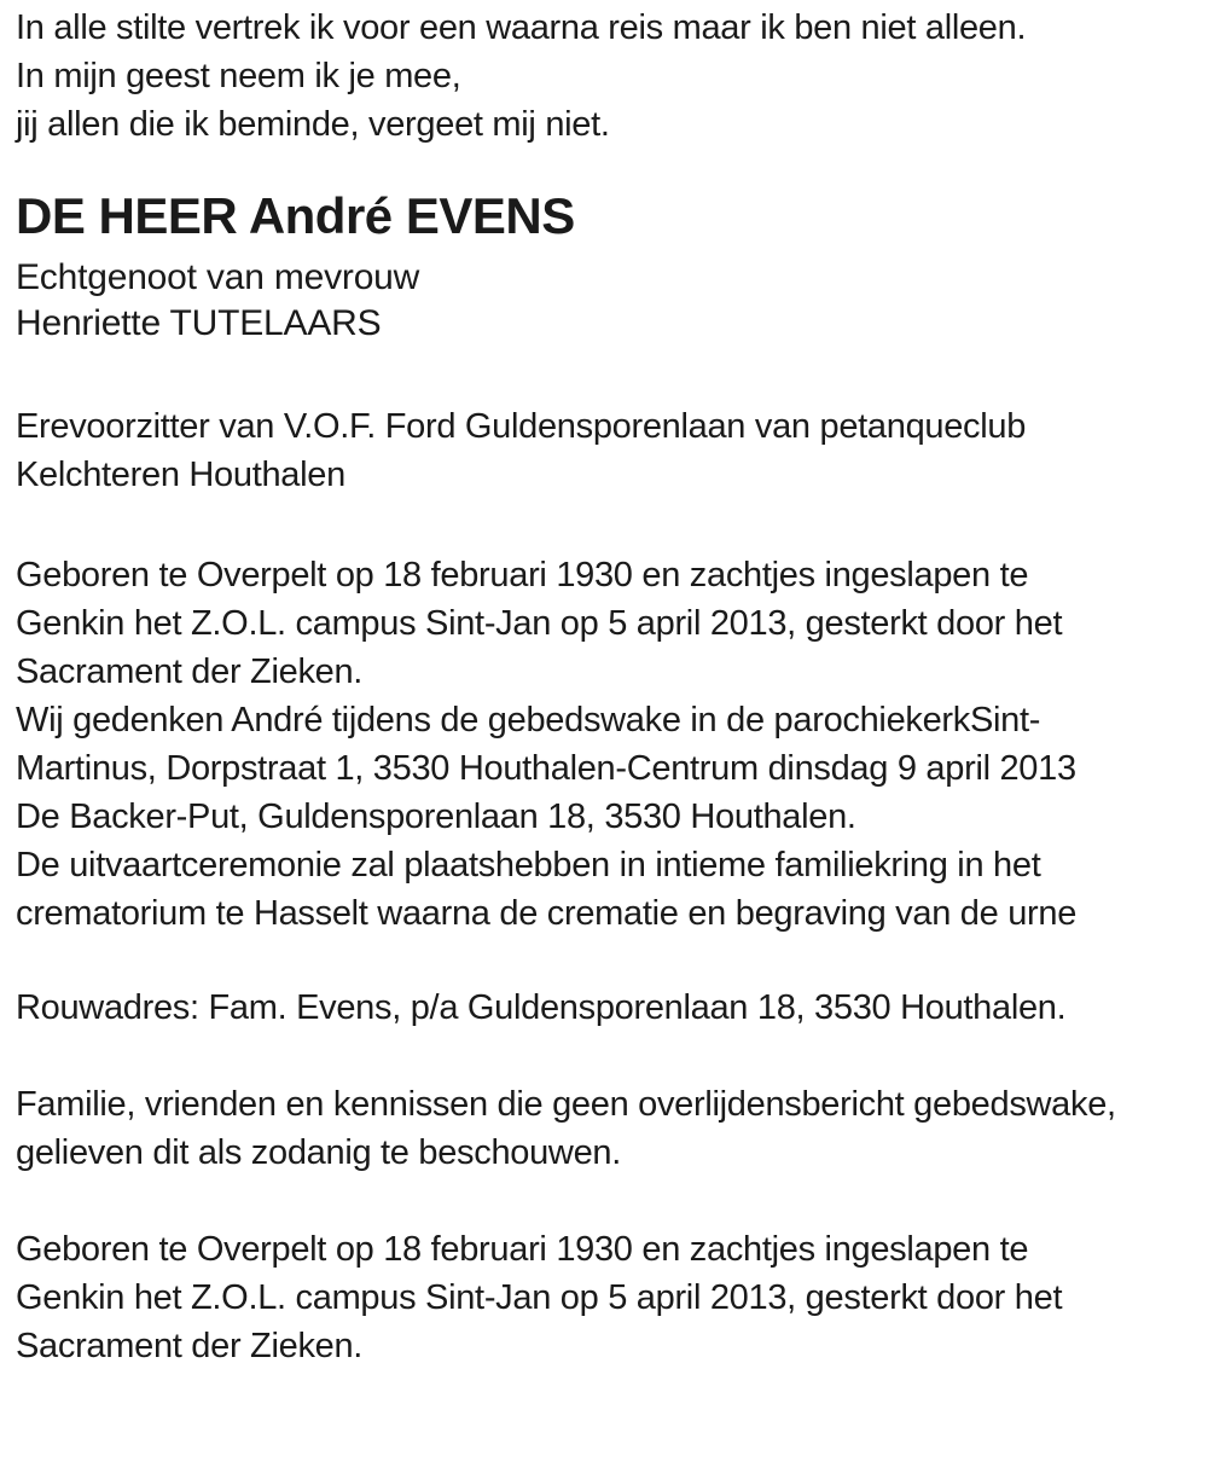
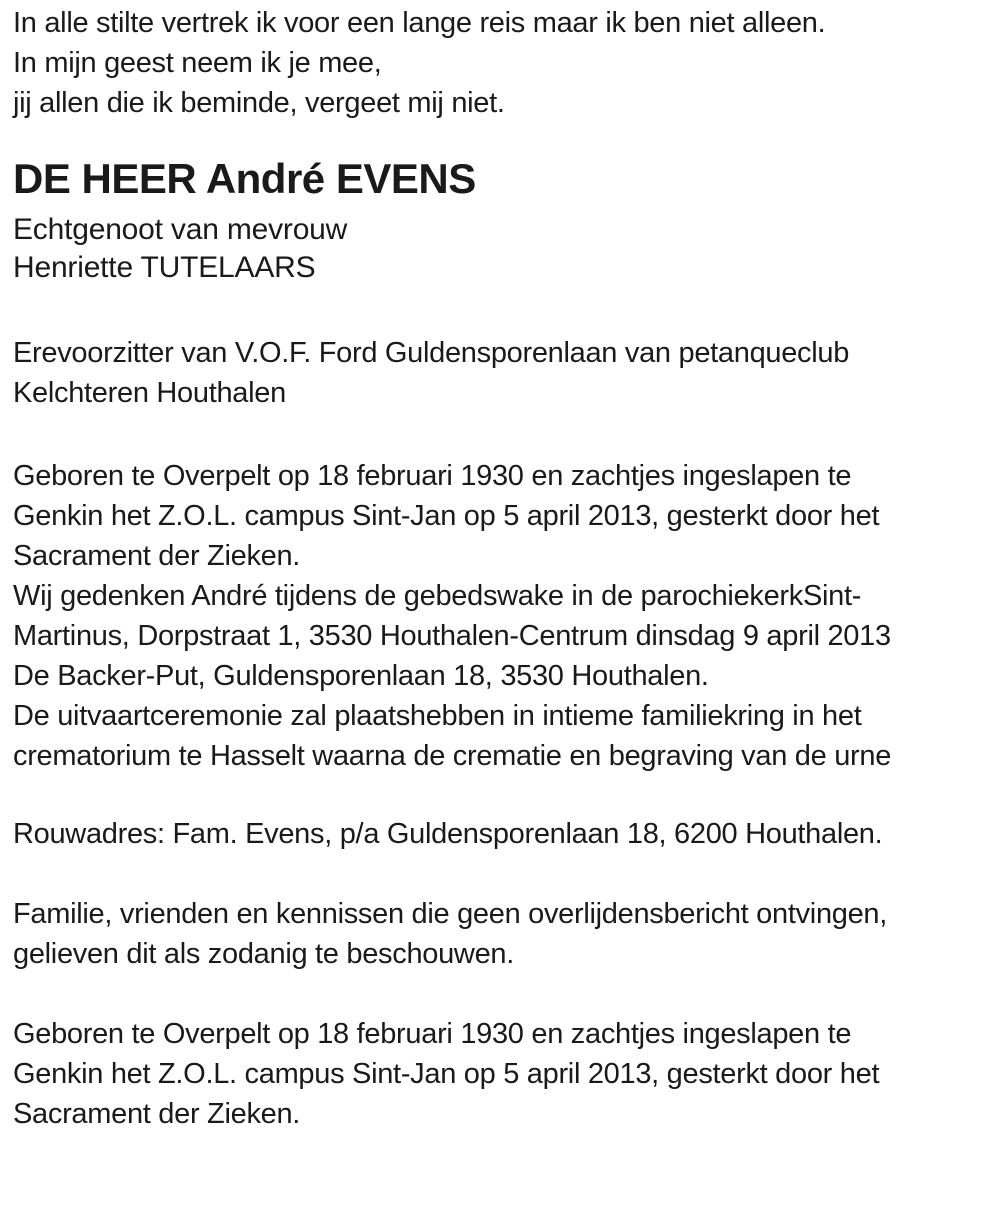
- In alle stilte vertrek ik voor een waarna reis maar ik ben niet alleen.
+ In alle stilte vertrek ik voor een lange reis maar ik ben niet alleen.
  In mijn geest neem ik je mee,
  jij allen die ik beminde, vergeet mij niet.
  DE HEER André EVENS
  Echtgenoot van mevrouw
  Henriette TUTELAARS
  Erevoorzitter van V.O.F. Ford Guldensporenlaan van petanqueclub
  Kelchteren Houthalen
  Geboren te Overpelt op 18 februari 1930 en zachtjes ingeslapen te
  Genkin het Z.O.L. campus Sint-Jan op 5 april 2013, gesterkt door het
  Sacrament der Zieken.
  Wij gedenken André tijdens de gebedswake in de parochiekerkSint-
  Martinus, Dorpstraat 1, 3530 Houthalen-Centrum dinsdag 9 april 2013
  De Backer-Put, Guldensporenlaan 18, 3530 Houthalen.
  De uitvaartceremonie zal plaatshebben in intieme familiekring in het
  crematorium te Hasselt waarna de crematie en begraving van de urne
- Rouwadres: Fam. Evens, p/a Guldensporenlaan 18, 3530 Houthalen.
+ Rouwadres: Fam. Evens, p/a Guldensporenlaan 18, 6200 Houthalen.
- Familie, vrienden en kennissen die geen overlijdensbericht gebedswake,
+ Familie, vrienden en kennissen die geen overlijdensbericht ontvingen,
  gelieven dit als zodanig te beschouwen.
  Geboren te Overpelt op 18 februari 1930 en zachtjes ingeslapen te
  Genkin het Z.O.L. campus Sint-Jan op 5 april 2013, gesterkt door het
  Sacrament der Zieken.
